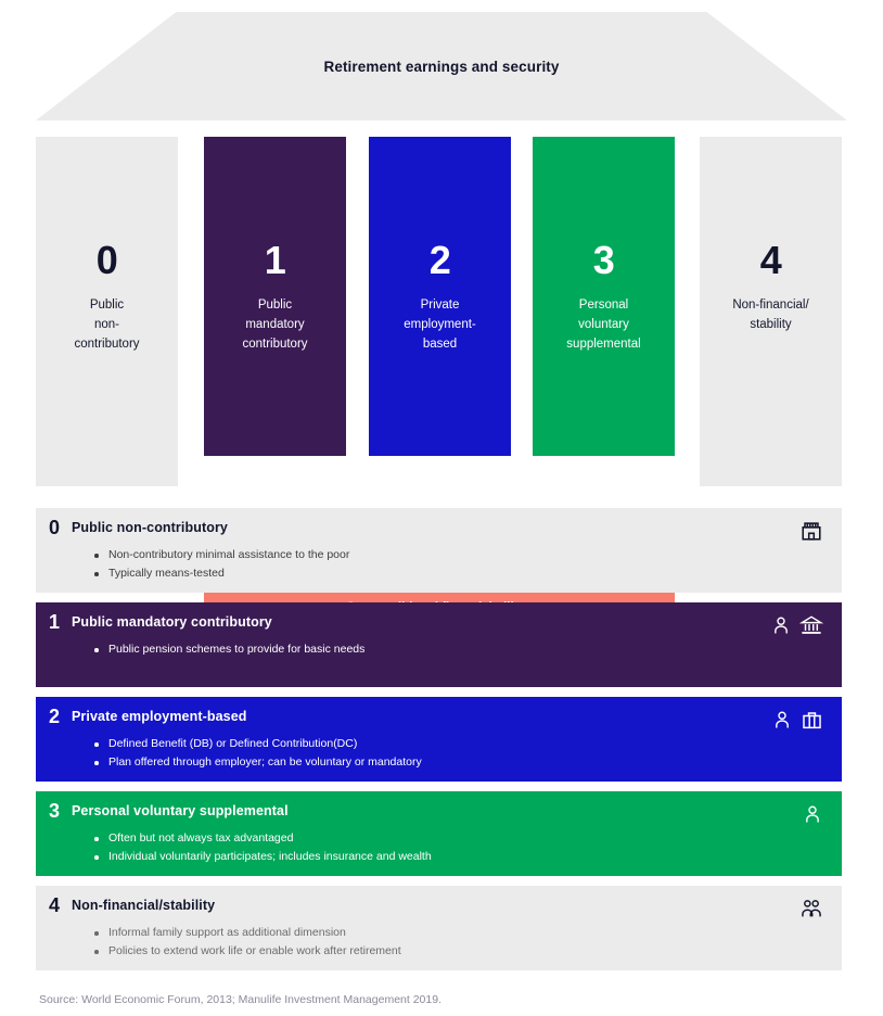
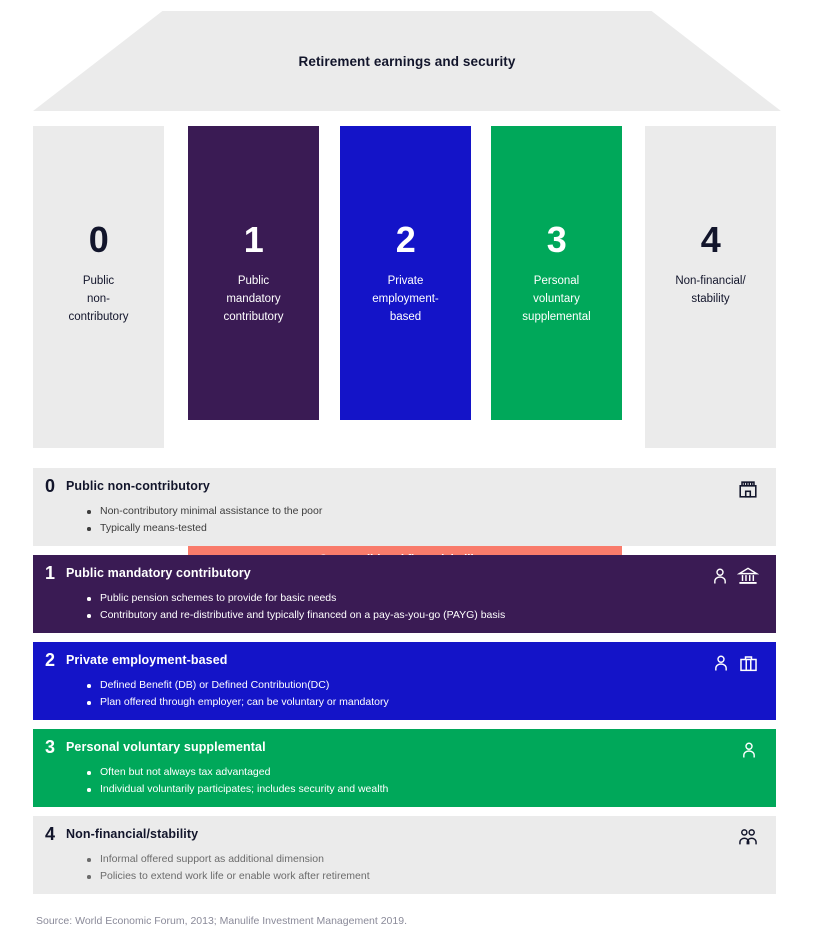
  Retirement earnings and security
  0
  Public
  non-
  contributory
  1
  Public
  mandatory
  contributory
  2
  Private
  employment-
  based
  3
  Personal
  voluntary
  supplemental
  4
  Non-financial/
  stability
  0
  Public non-contributory
  Non-contributory minimal assistance to the poor
  Typically means-tested
  1
  Public mandatory contributory
  Public pension schemes to provide for basic needs
+ Contributory and re-distributive and typically financed on a pay-as-you-go (PAYG) basis
  2
  Private employment-based
  Defined Benefit (DB) or Defined Contribution(DC)
  Plan offered through employer; can be voluntary or mandatory
  3
  Personal voluntary supplemental
  Often but not always tax advantaged
- Individual voluntarily participates; includes insurance and wealth
+ Individual voluntarily participates; includes security and wealth
  4
  Non-financial/stability
- Informal family support as additional dimension
+ Informal offered support as additional dimension
  Policies to extend work life or enable work after retirement
  Source: World Economic Forum, 2013; Manulife Investment Management 2019.
